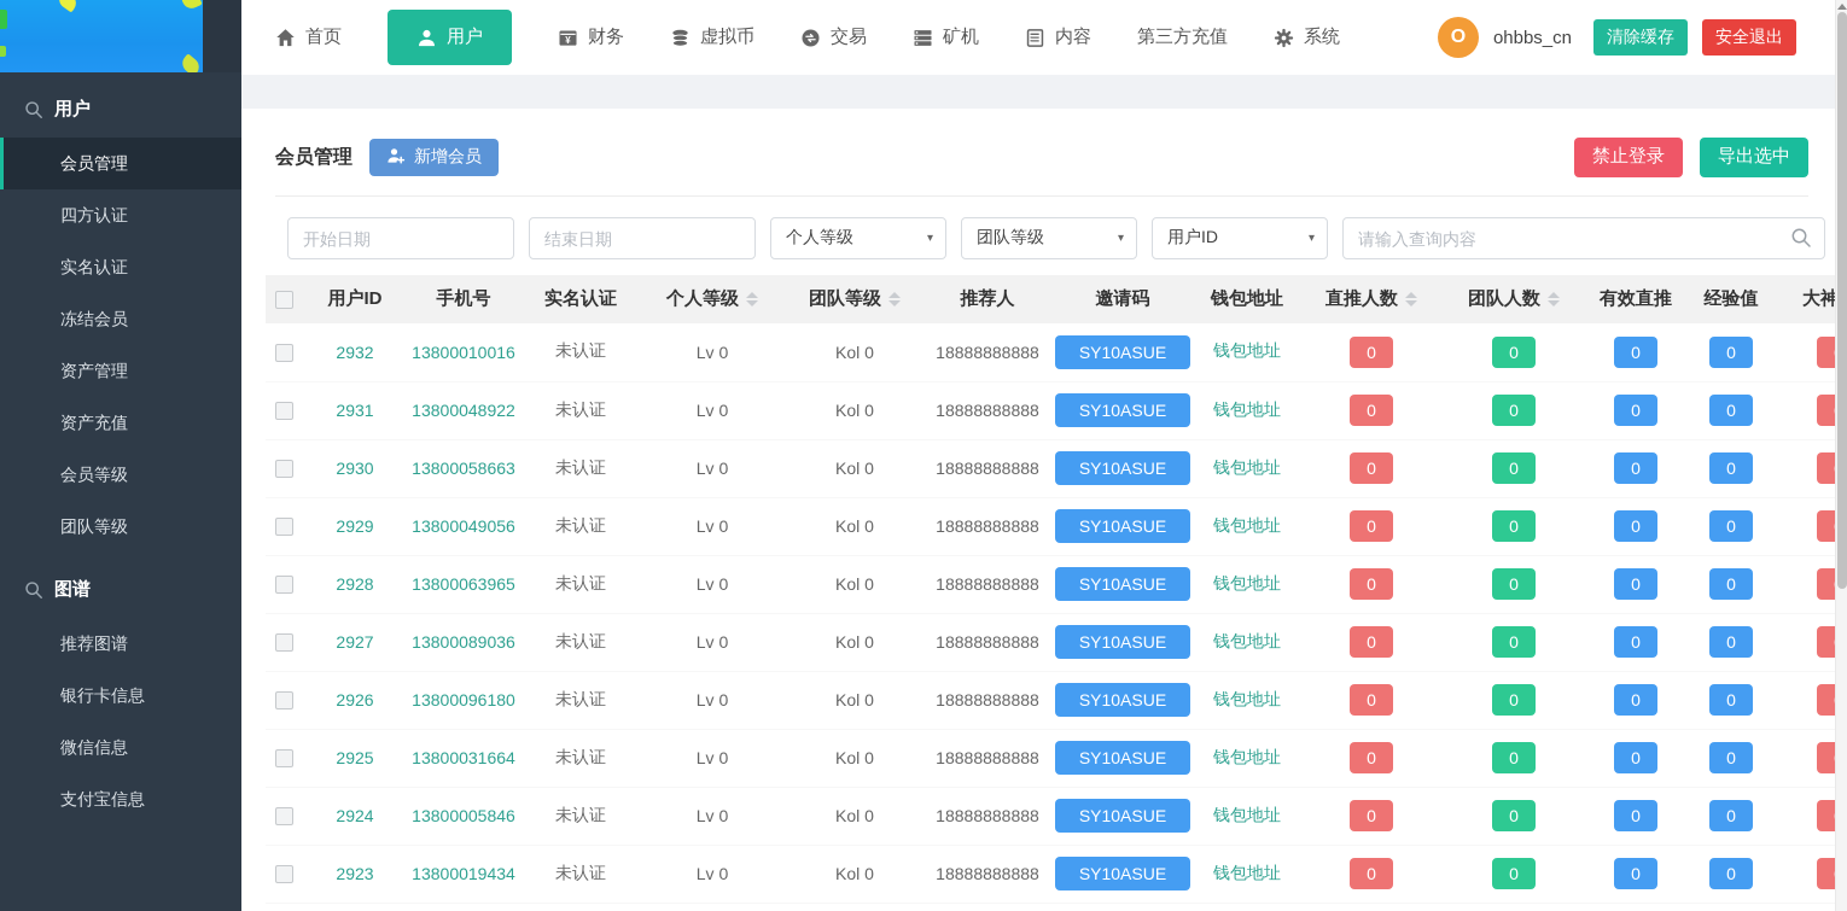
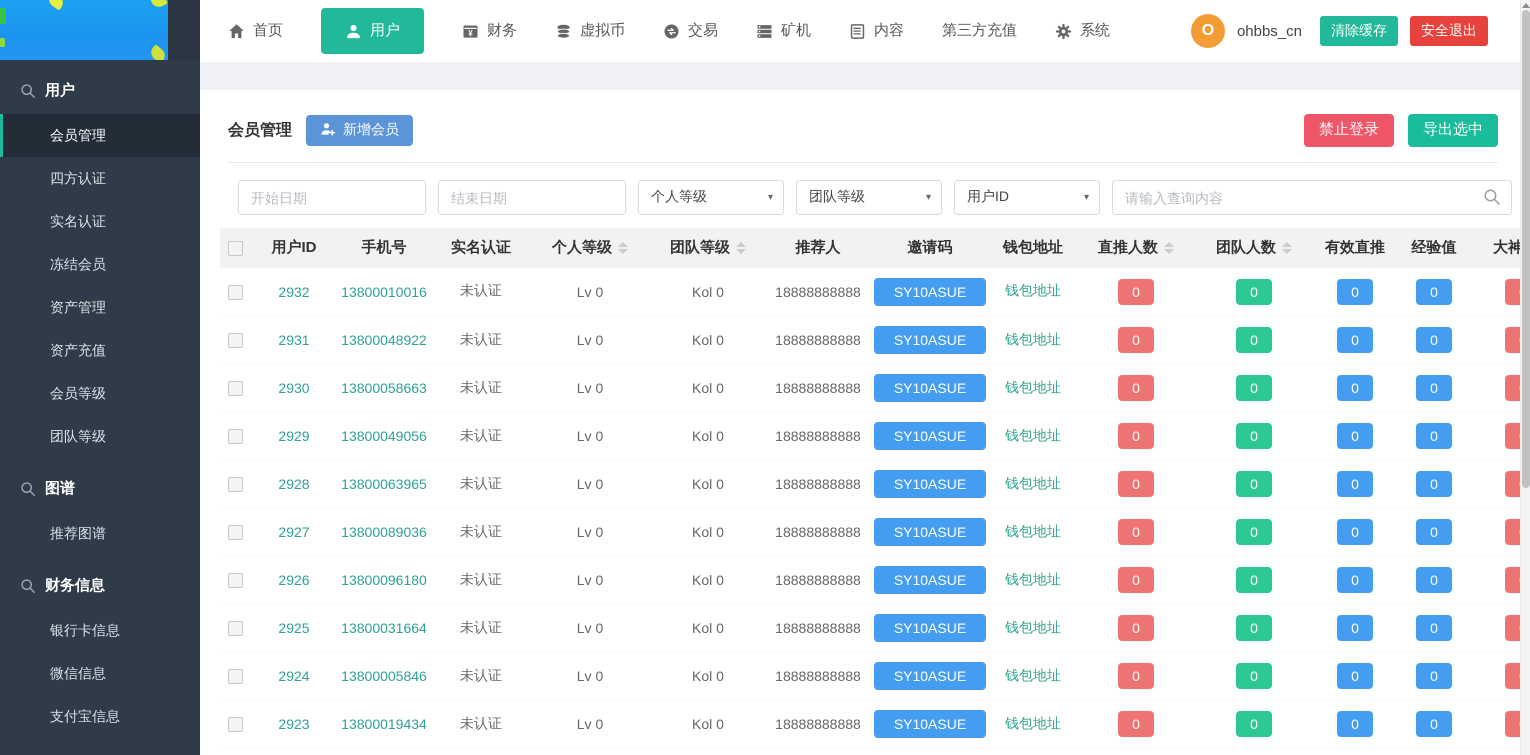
  用户
  会员管理
  四方认证
  实名认证
  冻结会员
  资产管理
  资产充值
  会员等级
  团队等级
  图谱
  推荐图谱
+ 财务信息
  银行卡信息
  微信信息
  支付宝信息
  首页
  用户
  ¥
  财务
  虚拟币
  交易
  矿机
  内容
  第三方充值
  系统
  O
  ohbbs_cn
  清除缓存
  安全退出
  会员管理
  新增会员
  禁止登录
  导出选中
  开始日期
  结束日期
  个人等级
  ▾
  团队等级
  ▾
  用户ID
  ▾
  请输入查询内容
  	用户ID	手机号	实名认证	个人等级	团队等级	推荐人	邀请码	钱包地址	直推人数	团队人数	有效直推	经验值	大神
  	2932	13800010016	未认证	Lv 0	Kol 0	18888888888	SY10ASUE	钱包地址	0	0	0	0
  	2931	13800048922	未认证	Lv 0	Kol 0	18888888888	SY10ASUE	钱包地址	0	0	0	0
  	2930	13800058663	未认证	Lv 0	Kol 0	18888888888	SY10ASUE	钱包地址	0	0	0	0
  	2929	13800049056	未认证	Lv 0	Kol 0	18888888888	SY10ASUE	钱包地址	0	0	0	0
  	2928	13800063965	未认证	Lv 0	Kol 0	18888888888	SY10ASUE	钱包地址	0	0	0	0
  	2927	13800089036	未认证	Lv 0	Kol 0	18888888888	SY10ASUE	钱包地址	0	0	0	0
  	2926	13800096180	未认证	Lv 0	Kol 0	18888888888	SY10ASUE	钱包地址	0	0	0	0
  	2925	13800031664	未认证	Lv 0	Kol 0	18888888888	SY10ASUE	钱包地址	0	0	0	0
  	2924	13800005846	未认证	Lv 0	Kol 0	18888888888	SY10ASUE	钱包地址	0	0	0	0
  	2923	13800019434	未认证	Lv 0	Kol 0	18888888888	SY10ASUE	钱包地址	0	0	0	0
